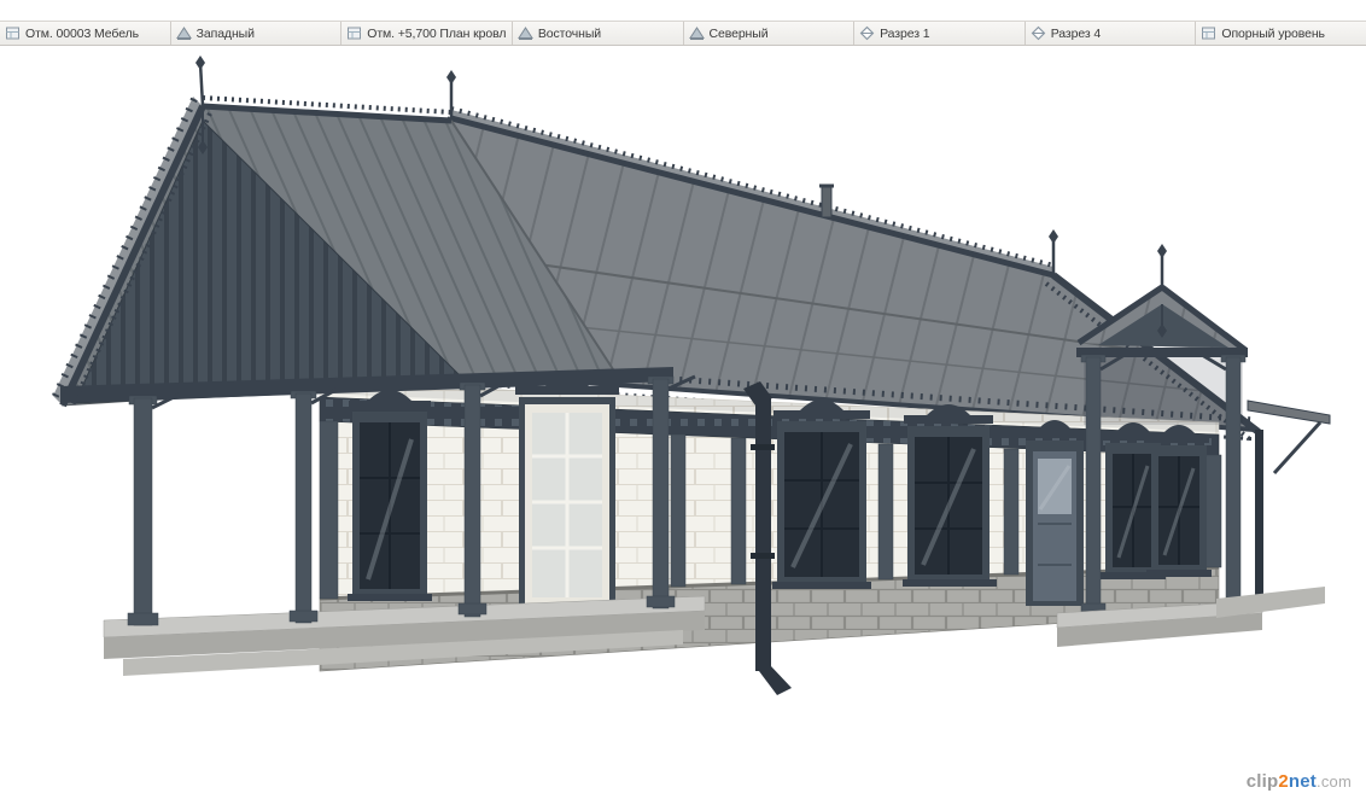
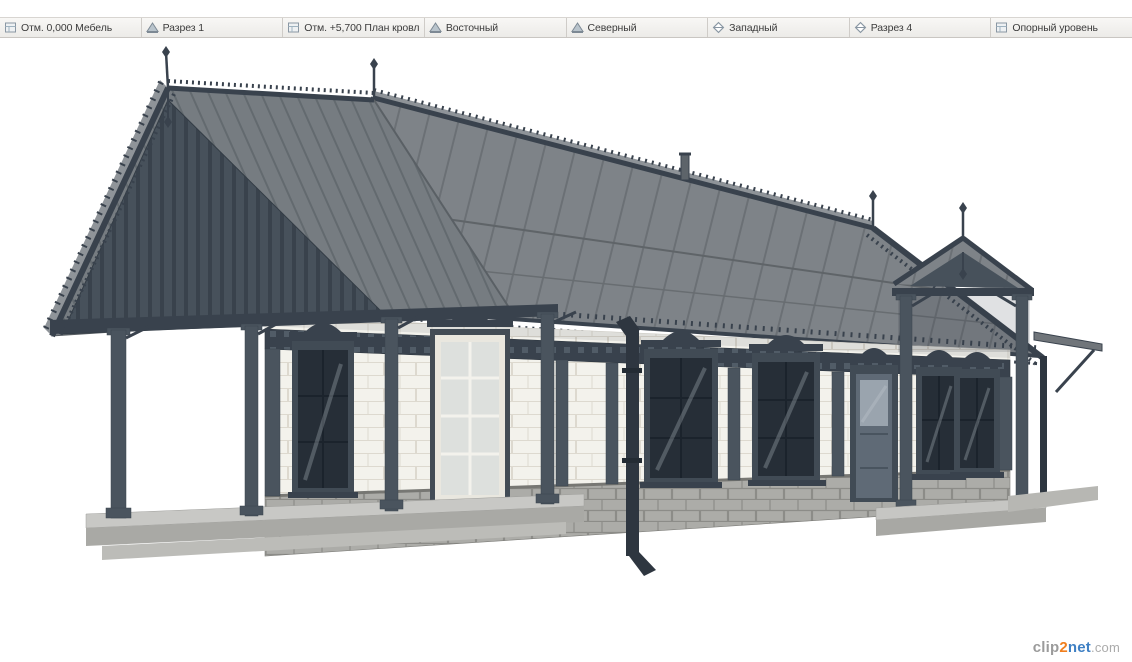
- Отм. 00003 Мебель
+ Отм. 0,000 Мебель
- Западный
+ Разрез 1
  Отм. +5,700 План кровл
  Восточный
  Северный
- Разрез 1
+ Западный
  Разрез 4
  Опорный уровень
  clip2net.com
